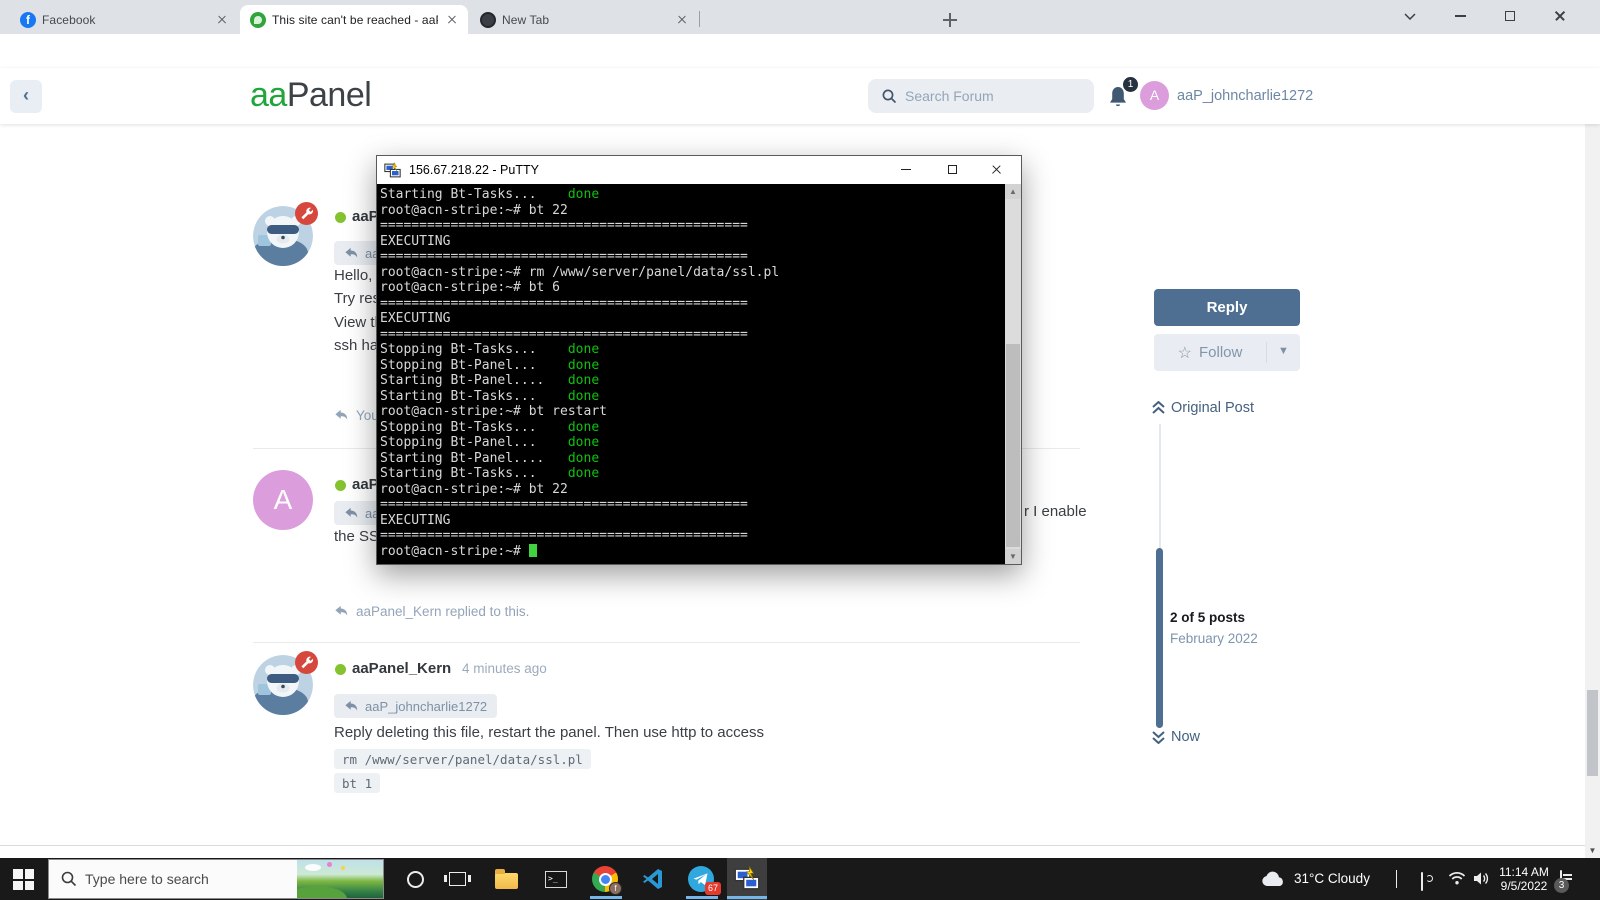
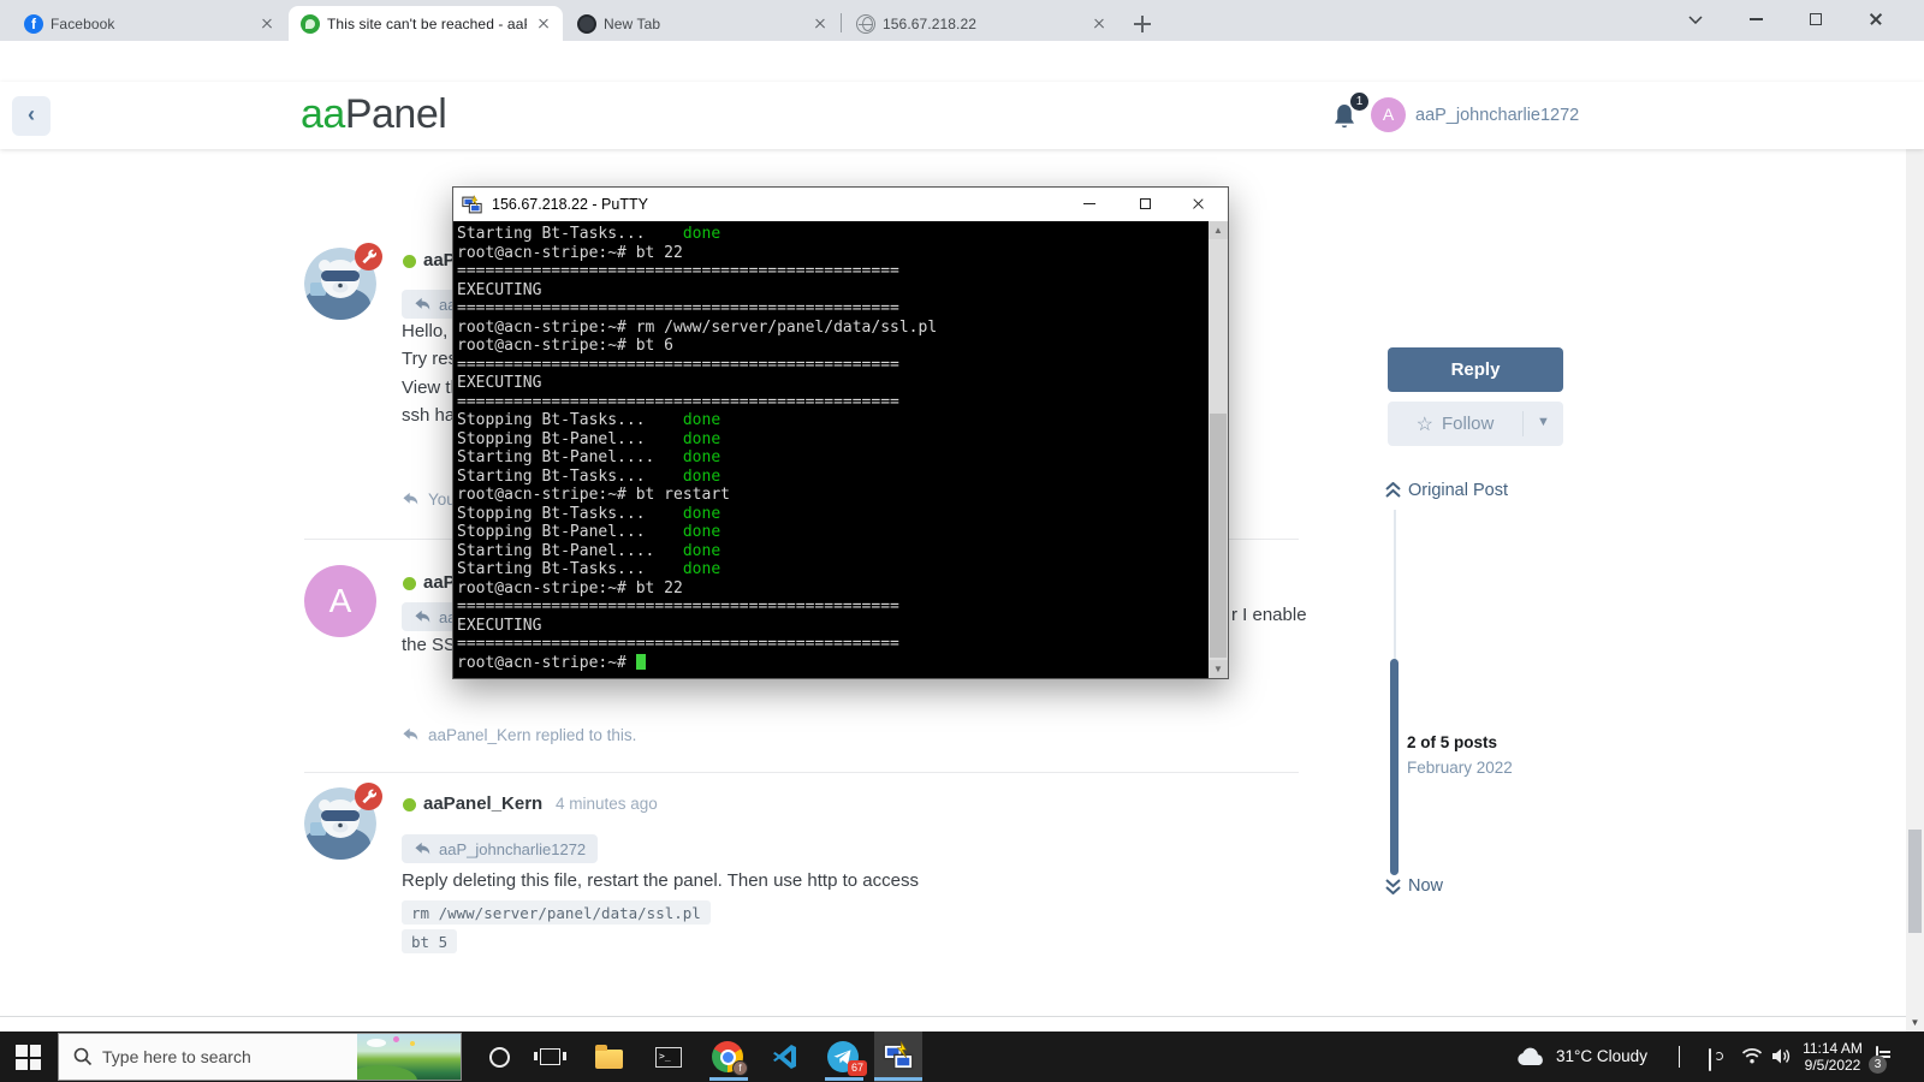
  f
  Facebook
  This site can't be reached - aa
  New Tab
+ 156.67.218.22
  ‹
  aaPanel
- Search Forum
  1
  A
  aaP_johncharlie1272
  aaP
  Hello,
  Try re
  View t
  ssh ha
  A
  aaP
  r I enable
  the SS
  aaPanel_Kern replied to this.
  aaPanel_Kern
  4 minutes ago
  aaP_johncharlie1272
  Reply deleting this file, restart the panel. Then use http to access
  rm /www/server/panel/data/ssl.pl
- bt 1
+ bt 5
  Reply
  ☆
  Follow
  ▼
  Original Post
  2 of 5 posts
  February 2022
  Now
  ▼
  156.67.218.22 - PuTTY
  Starting Bt-Tasks... done
  root@acn-stripe:~# bt 22
  ===============================================
  EXECUTING
  ===============================================
  root@acn-stripe:~# rm /www/server/panel/data/ssl.pl
  root@acn-stripe:~# bt 6
  ===============================================
  EXECUTING
  ===============================================
  Stopping Bt-Tasks... done
  Stopping Bt-Panel... done
  Starting Bt-Panel.... done
  Starting Bt-Tasks... done
  root@acn-stripe:~# bt restart
  Stopping Bt-Tasks... done
  Stopping Bt-Panel... done
  Starting Bt-Panel.... done
  Starting Bt-Tasks... done
  root@acn-stripe:~# bt 22
  ===============================================
  EXECUTING
  ===============================================
  root@acn-stripe:~#
  ▲
  ▼
  Type here to search
  >_
  f
  67
  31°C Cloudy
  11:14 AM
  9/5/2022
  3
